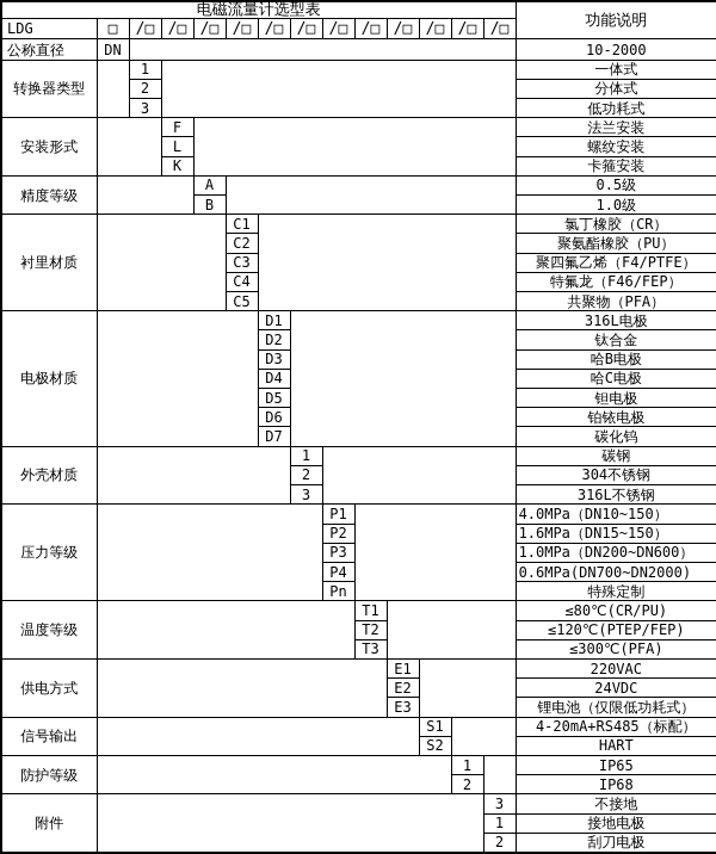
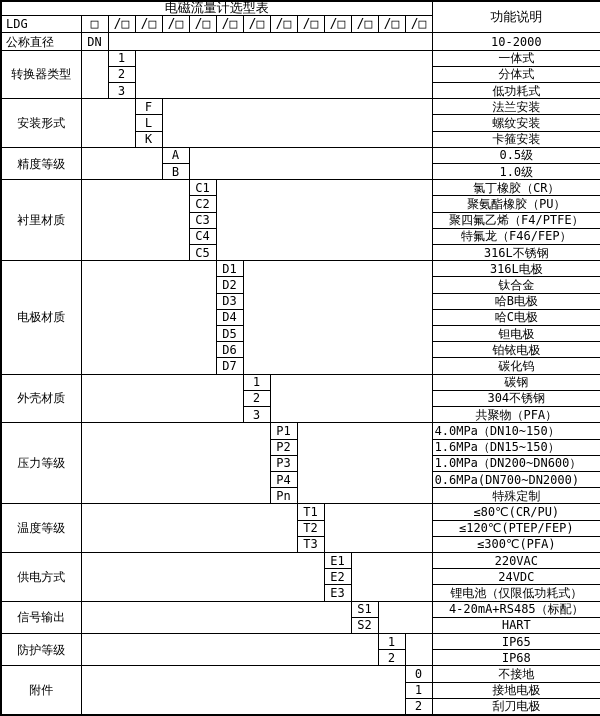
  电磁流量计选型表	功能说明
  LDG	□	/□	/□	/□	/□	/□	/□	/□	/□	/□	/□	/□	/□
  公称直径	DN		10-2000
  转换器类型		1		一体式
  2	分体式
  3	低功耗式
  安装形式		F		法兰安装
  L	螺纹安装
  K	卡箍安装
  精度等级		A		0.5级
  B	1.0级
  衬里材质		C1		氯丁橡胶（CR）
  C2	聚氨酯橡胶（PU）
  C3	聚四氟乙烯（F4/PTFE）
  C4	特氟龙（F46/FEP）
- C5	共聚物（PFA）
+ C5	316L不锈钢
  电极材质		D1		316L电极
  D2	钛合金
  D3	哈B电极
  D4	哈C电极
  D5	钽电极
  D6	铂铱电极
  D7	碳化钨
  外壳材质		1		碳钢
  2	304不锈钢
- 3	316L不锈钢
+ 3	共聚物（PFA）
  压力等级		P1		4.0MPa（DN10~150）
  P2	1.6MPa（DN15~150）
  P3	1.0MPa（DN200~DN600）
  P4	0.6MPa(DN700~DN2000)
  Pn	特殊定制
  温度等级		T1		≤80℃(CR/PU)
  T2	≤120℃(PTEP/FEP)
  T3	≤300℃(PFA)
  供电方式		E1		220VAC
  E2	24VDC
  E3	锂电池（仅限低功耗式）
  信号输出		S1		4-20mA+RS485（标配）
  S2	HART
  防护等级		1		IP65
  2	IP68
- 附件		3	不接地
+ 附件		0	不接地
  1	接地电极
  2	刮刀电极
